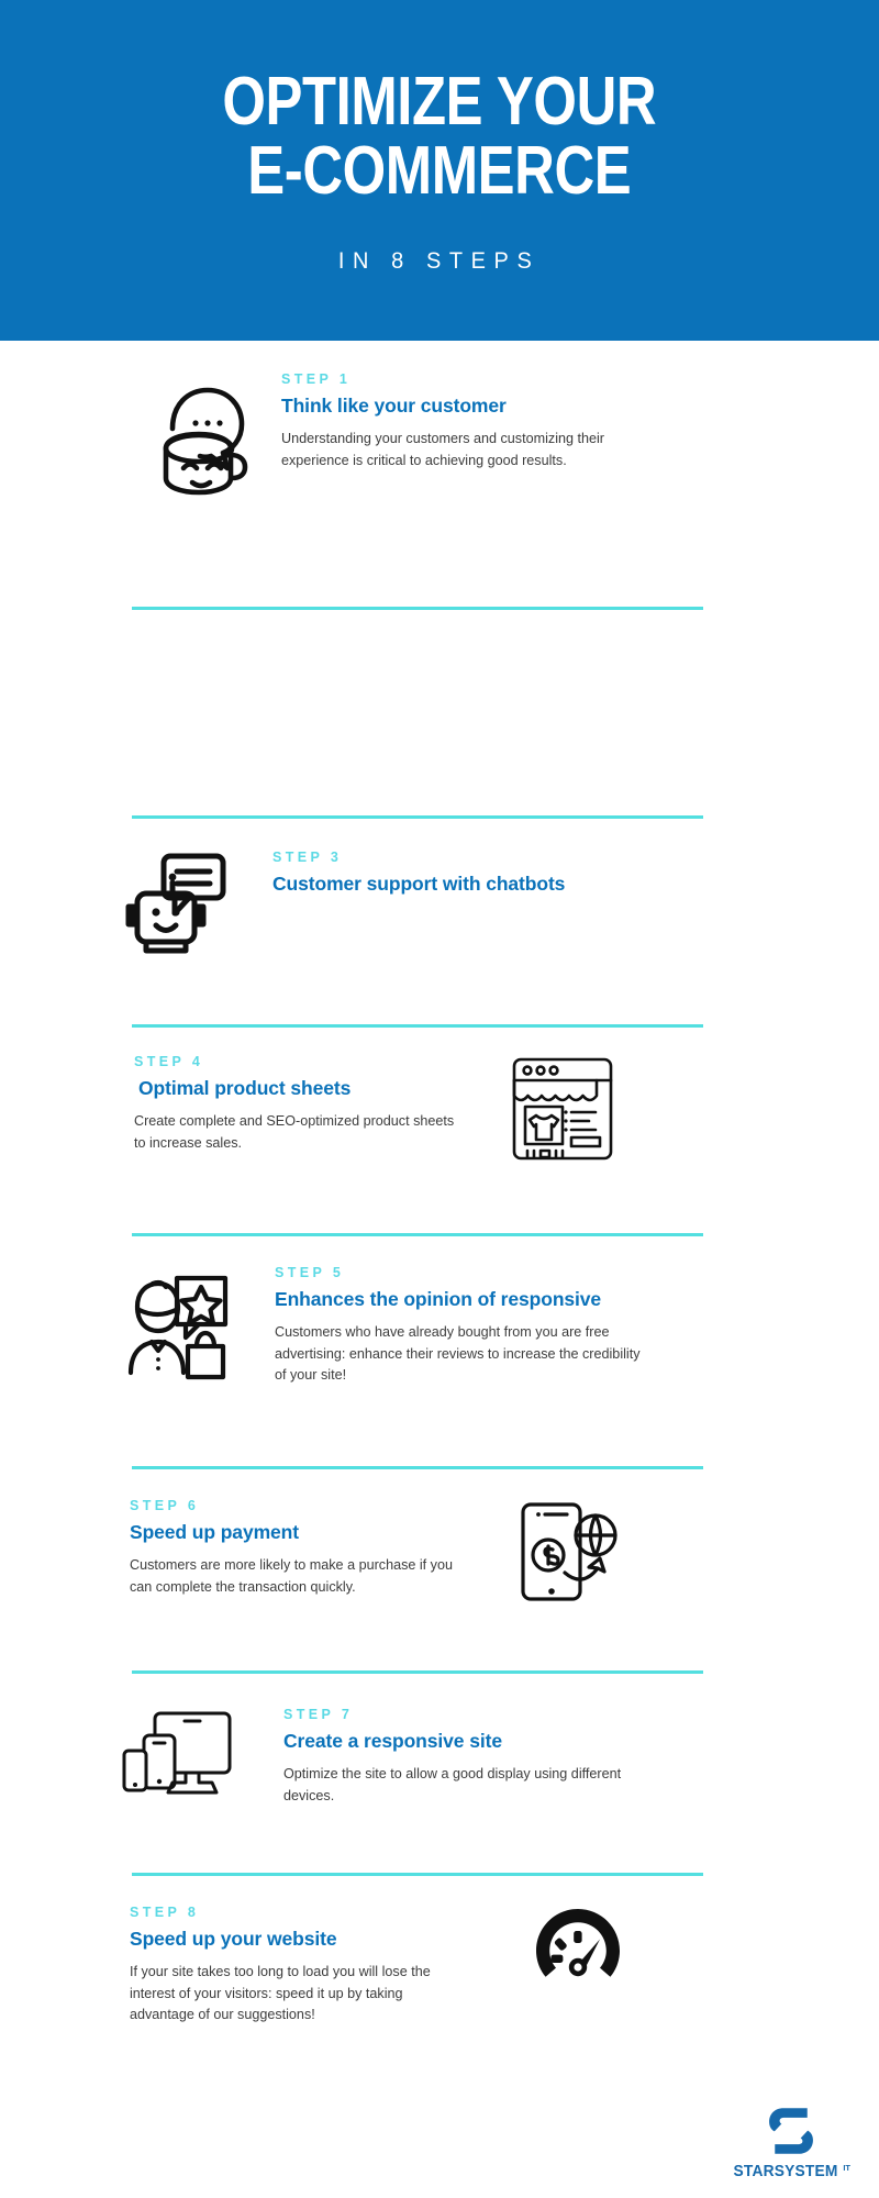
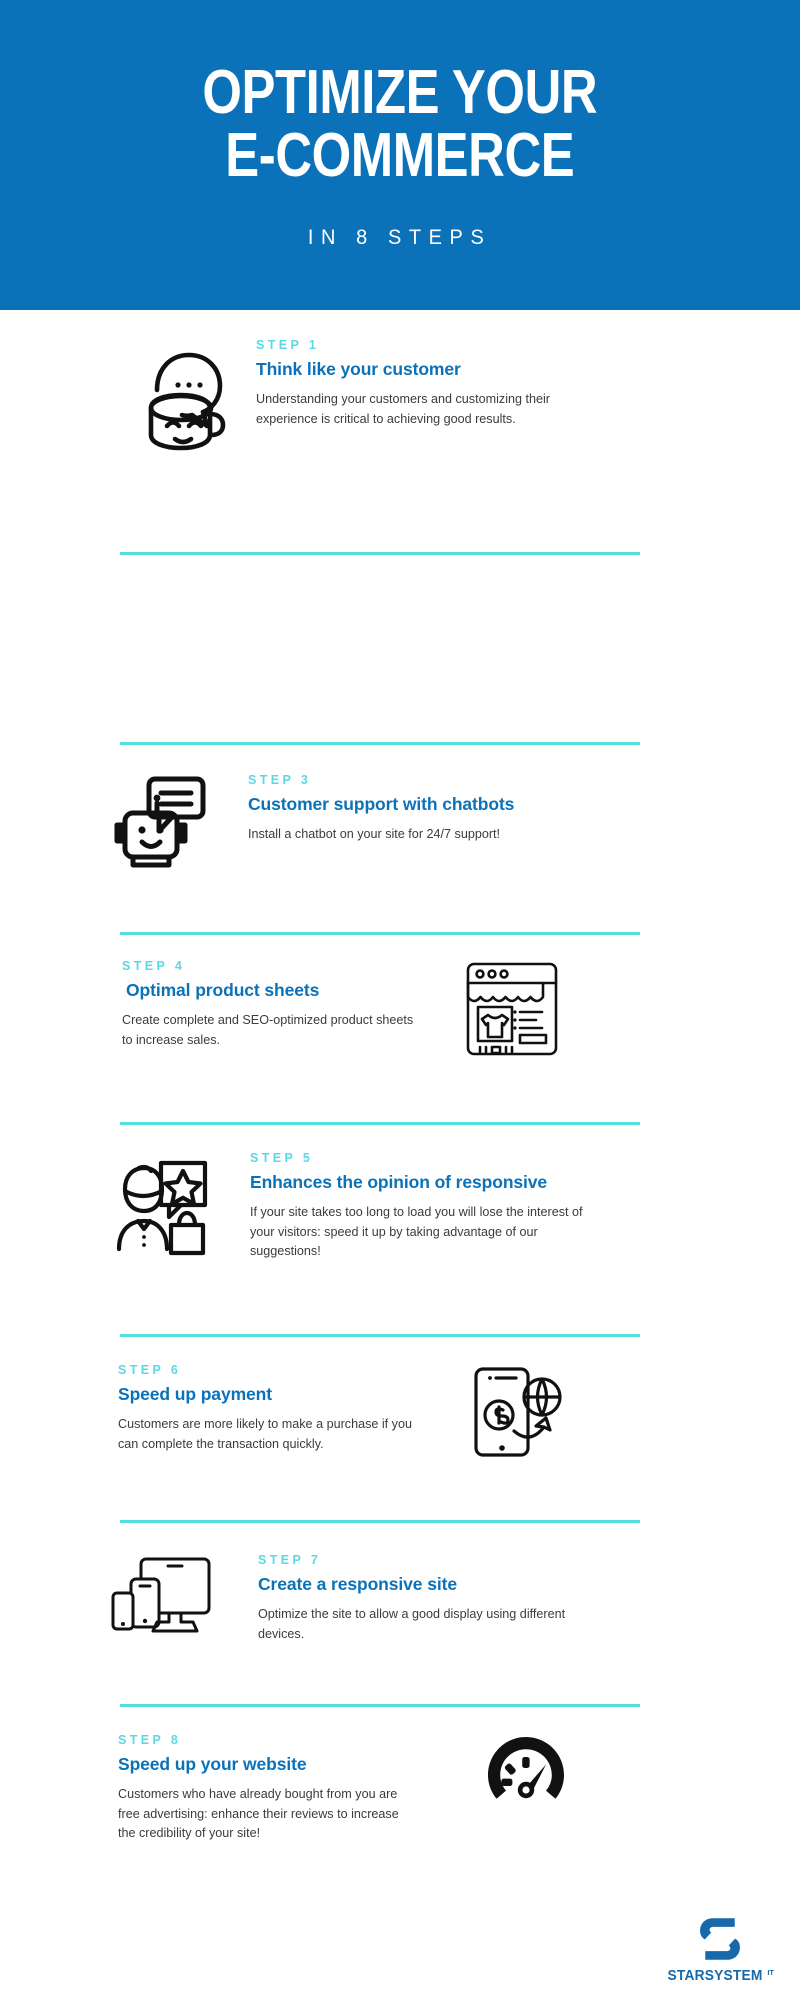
  OPTIMIZE YOUR
  E-COMMERCE
  IN 8 STEPS
  STEP 1
  Think like your customer
  Understanding your customers and customizing their experience is critical to achieving good results.
  STEP 3
  Customer support with chatbots
+ Install a chatbot on your site for 24/7 support!
  STEP 4
  Optimal product sheets
  Create complete and SEO-optimized product sheets to increase sales.
  STEP 5
  Enhances the opinion of responsive
- Customers who have already bought from you are free advertising: enhance their reviews to increase the credibility of your site!
+ If your site takes too long to load you will lose the interest of your visitors: speed it up by taking advantage of our suggestions!
  STEP 6
  Speed up payment
  Customers are more likely to make a purchase if you can complete the transaction quickly.
  STEP 7
  Create a responsive site
  Optimize the site to allow a good display using different devices.
  STEP 8
  Speed up your website
- If your site takes too long to load you will lose the interest of your visitors: speed it up by taking advantage of our suggestions!
+ Customers who have already bought from you are free advertising: enhance their reviews to increase the credibility of your site!
  STARSYSTEM
  IT
